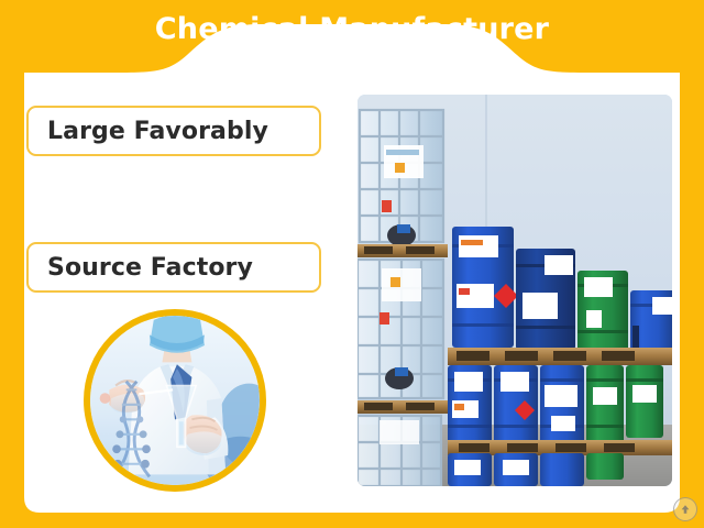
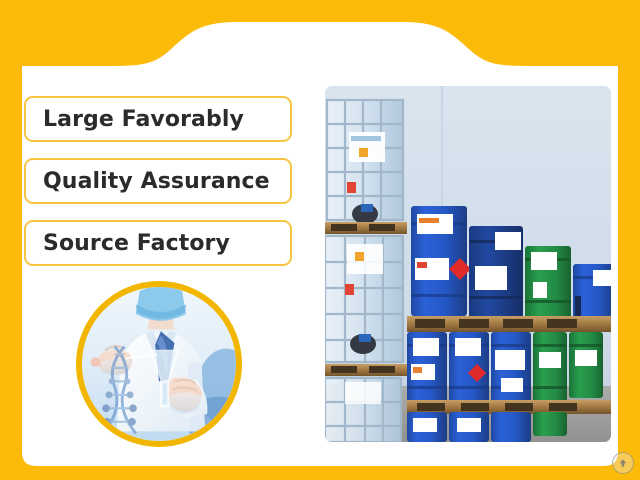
- Chemical Manufacturer
  Large Favorably
+ Quality Assurance
  Source Factory
